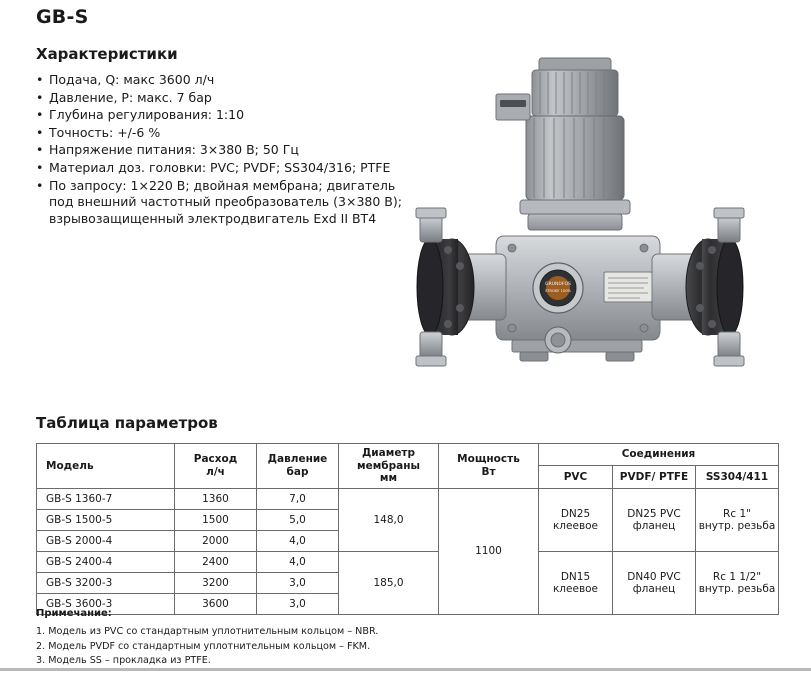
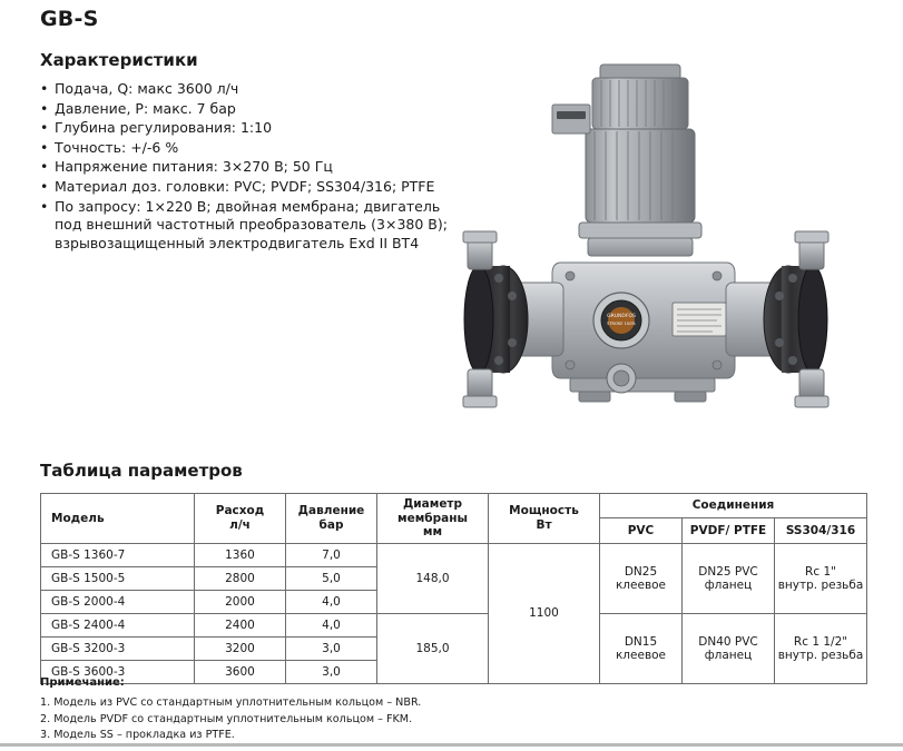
  GB-S
  Характеристики
  •
  Подача, Q: макс 3600 л/ч
  •
  Давление, P: макс. 7 бар
  •
  Глубина регулирования: 1:10
  •
  Точность: +/-6 %
  •
- Напряжение питания: 3×380 В; 50 Гц
+ Напряжение питания: 3×270 В; 50 Гц
  •
  Материал доз. головки: PVC; PVDF; SS304/316; PTFE
  •
  По запросу: 1×220 В; двойная мембрана; двигатель под внешний частотный преобразователь (3×380 В); взрывозащищенный электродвигатель Exd II BT4
  Таблица параметров
  Модель	Расход л/ч	Давление бар	Диаметр мембраны мм	Мощность Вт	Соединения
- PVC	PVDF/ PTFE	SS304/411
+ PVC	PVDF/ PTFE	SS304/316
  GB-S 1360-7	1360	7,0	148,0	1100	DN25 клеевое	DN25 PVC фланец	Rc 1" внутр. резьба
- GB-S 1500-5	1500	5,0
+ GB-S 1500-5	2800	5,0
  GB-S 2000-4	2000	4,0
  GB-S 2400-4	2400	4,0	185,0	DN15 клеевое	DN40 PVC фланец	Rc 1 1/2" внутр. резьба
  GB-S 3200-3	3200	3,0
  GB-S 3600-3	3600	3,0
  Примечание:
  1. Модель из PVC со стандартным уплотнительным кольцом – NBR.
  2. Модель PVDF со стандартным уплотнительным кольцом – FKM.
  3. Модель SS – прокладка из PTFE.
